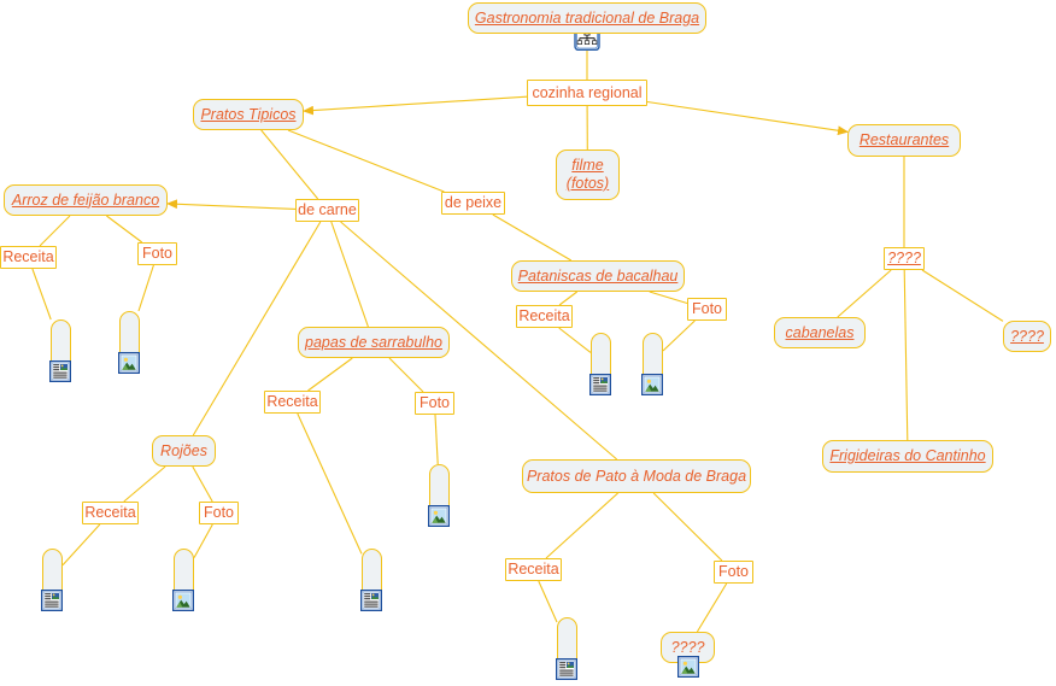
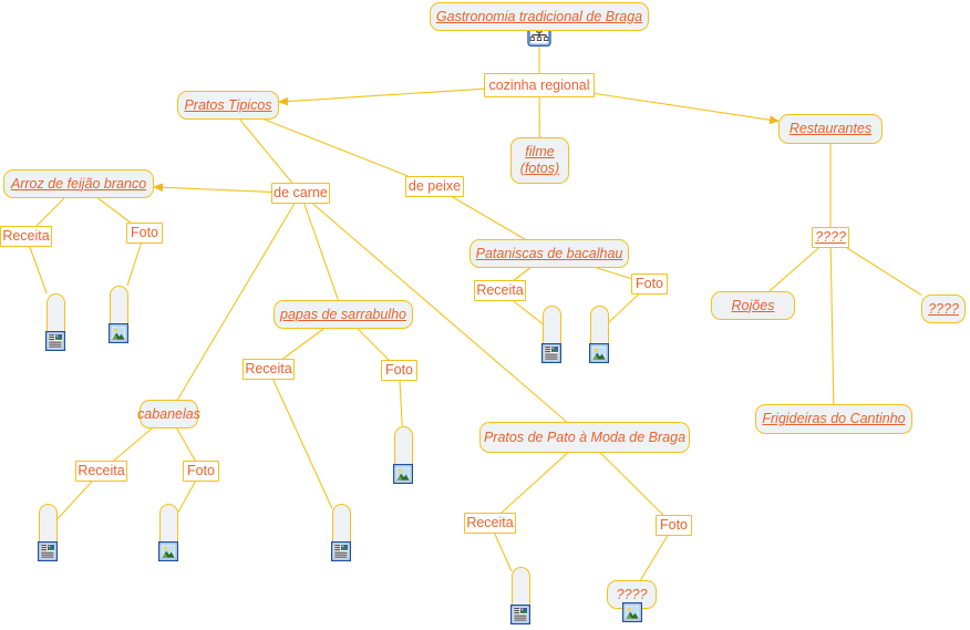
  Gastronomia tradicional de Braga
  Pratos Tipicos
  filme
  (fotos)
  Arroz de feijão branco
  Pataniscas de bacalhau
  papas de sarrabulho
- Rojões
+ cabanelas
  Pratos de Pato à Moda de Braga
  Restaurantes
- cabanelas
+ Rojões
  ????
  Frigideiras do Cantinho
  ????
  cozinha regional
  de carne
  de peixe
  Receita
  Foto
  Receita
  Foto
  Receita
  Foto
  Receita
  Foto
  Receita
  Foto
  ????
